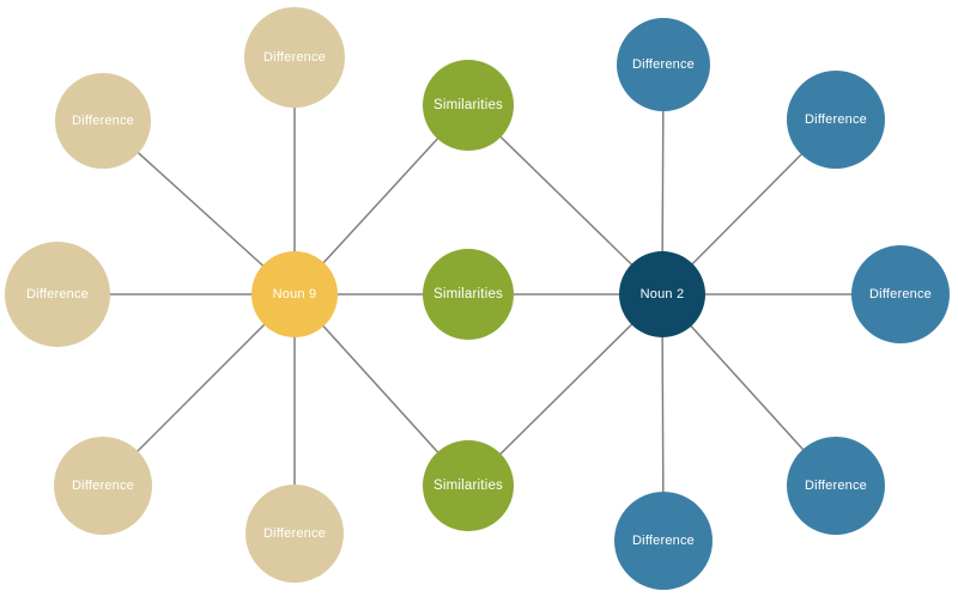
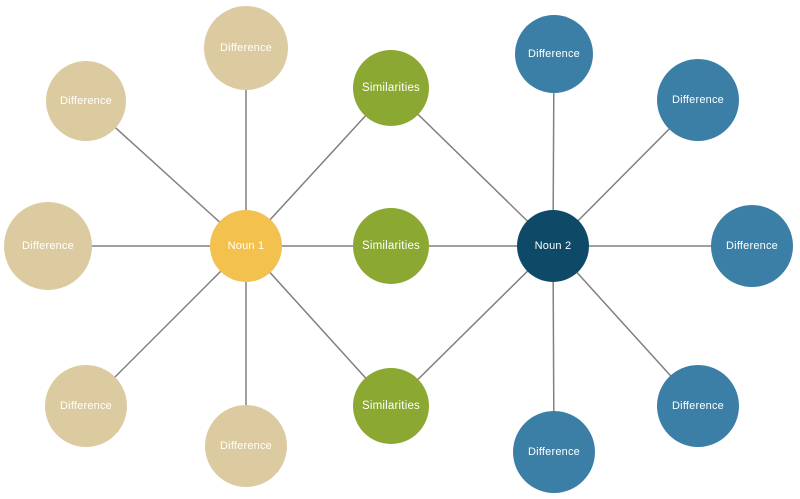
- Noun 9
+ Noun 1
  Noun 2
  Similarities
  Similarities
  Similarities
  Difference
  Difference
  Difference
  Difference
  Difference
  Difference
  Difference
  Difference
  Difference
  Difference
